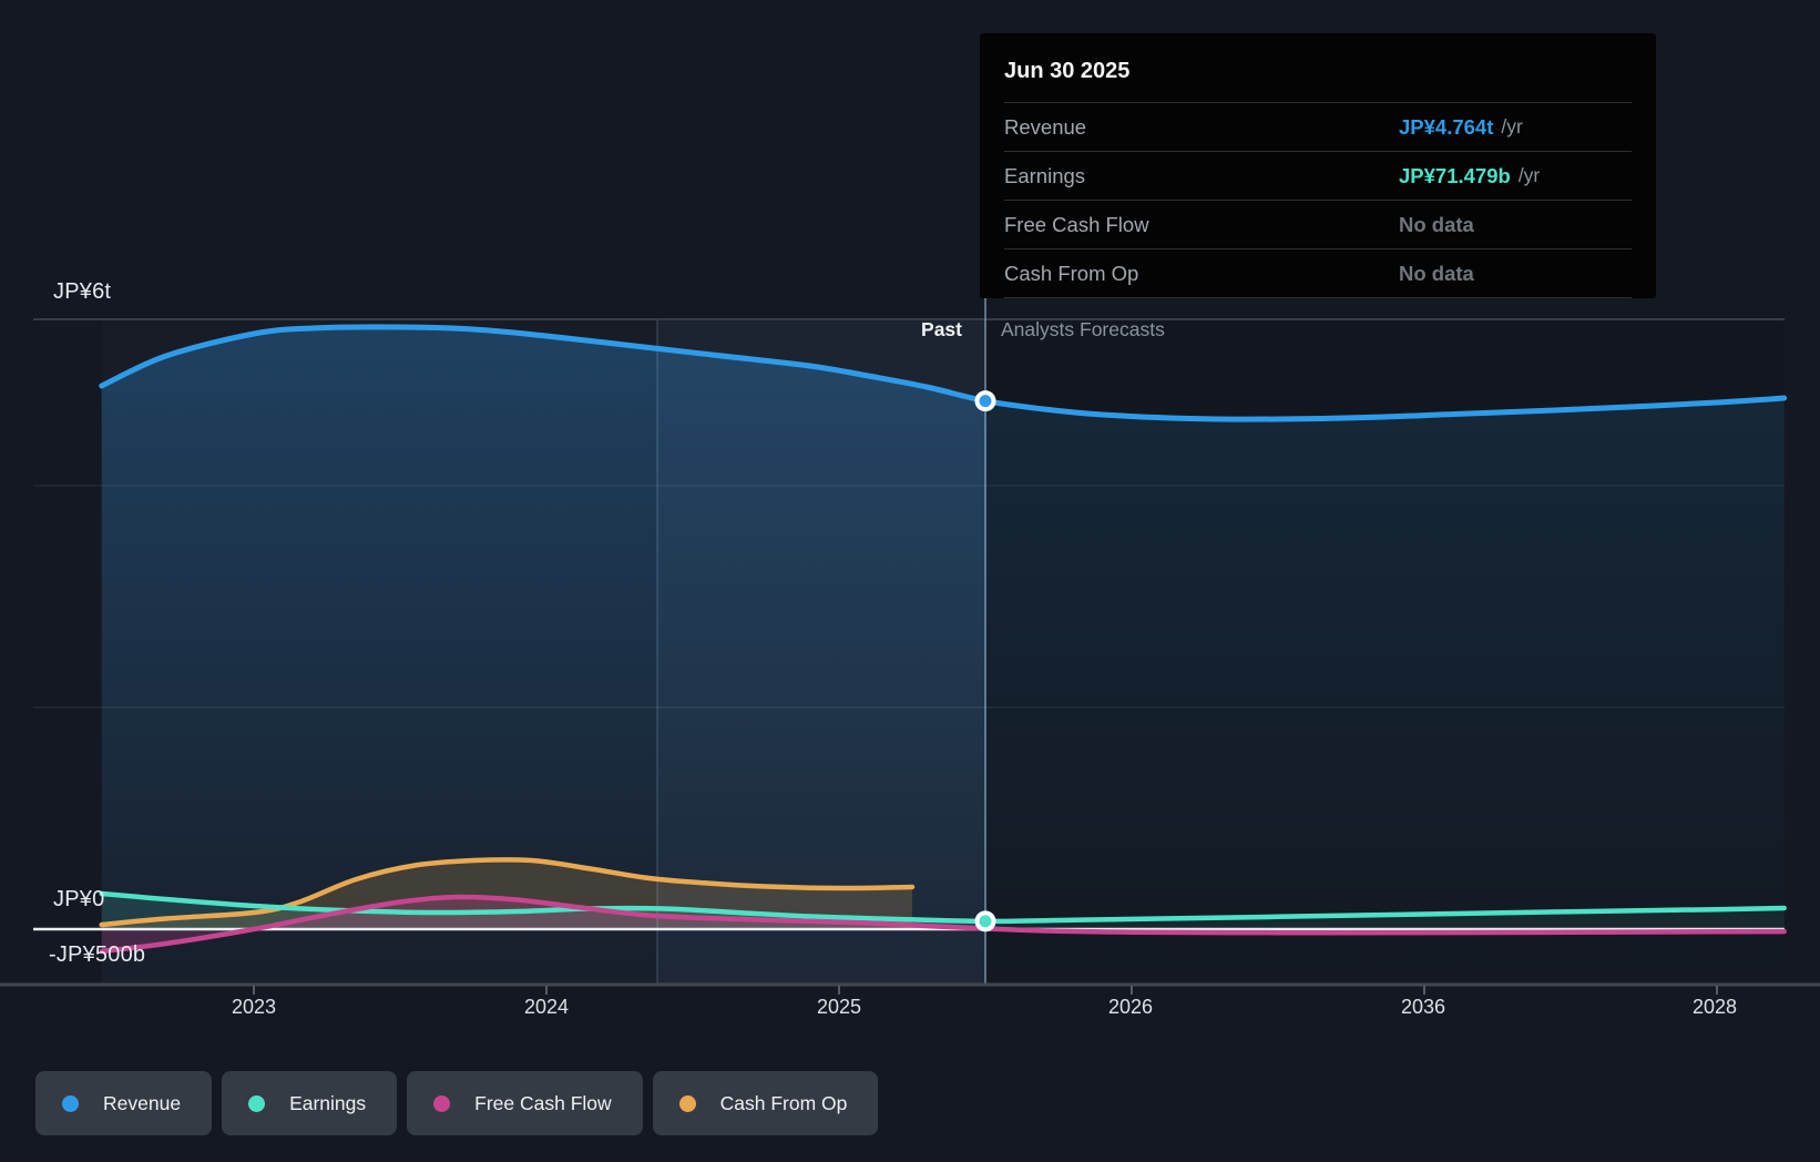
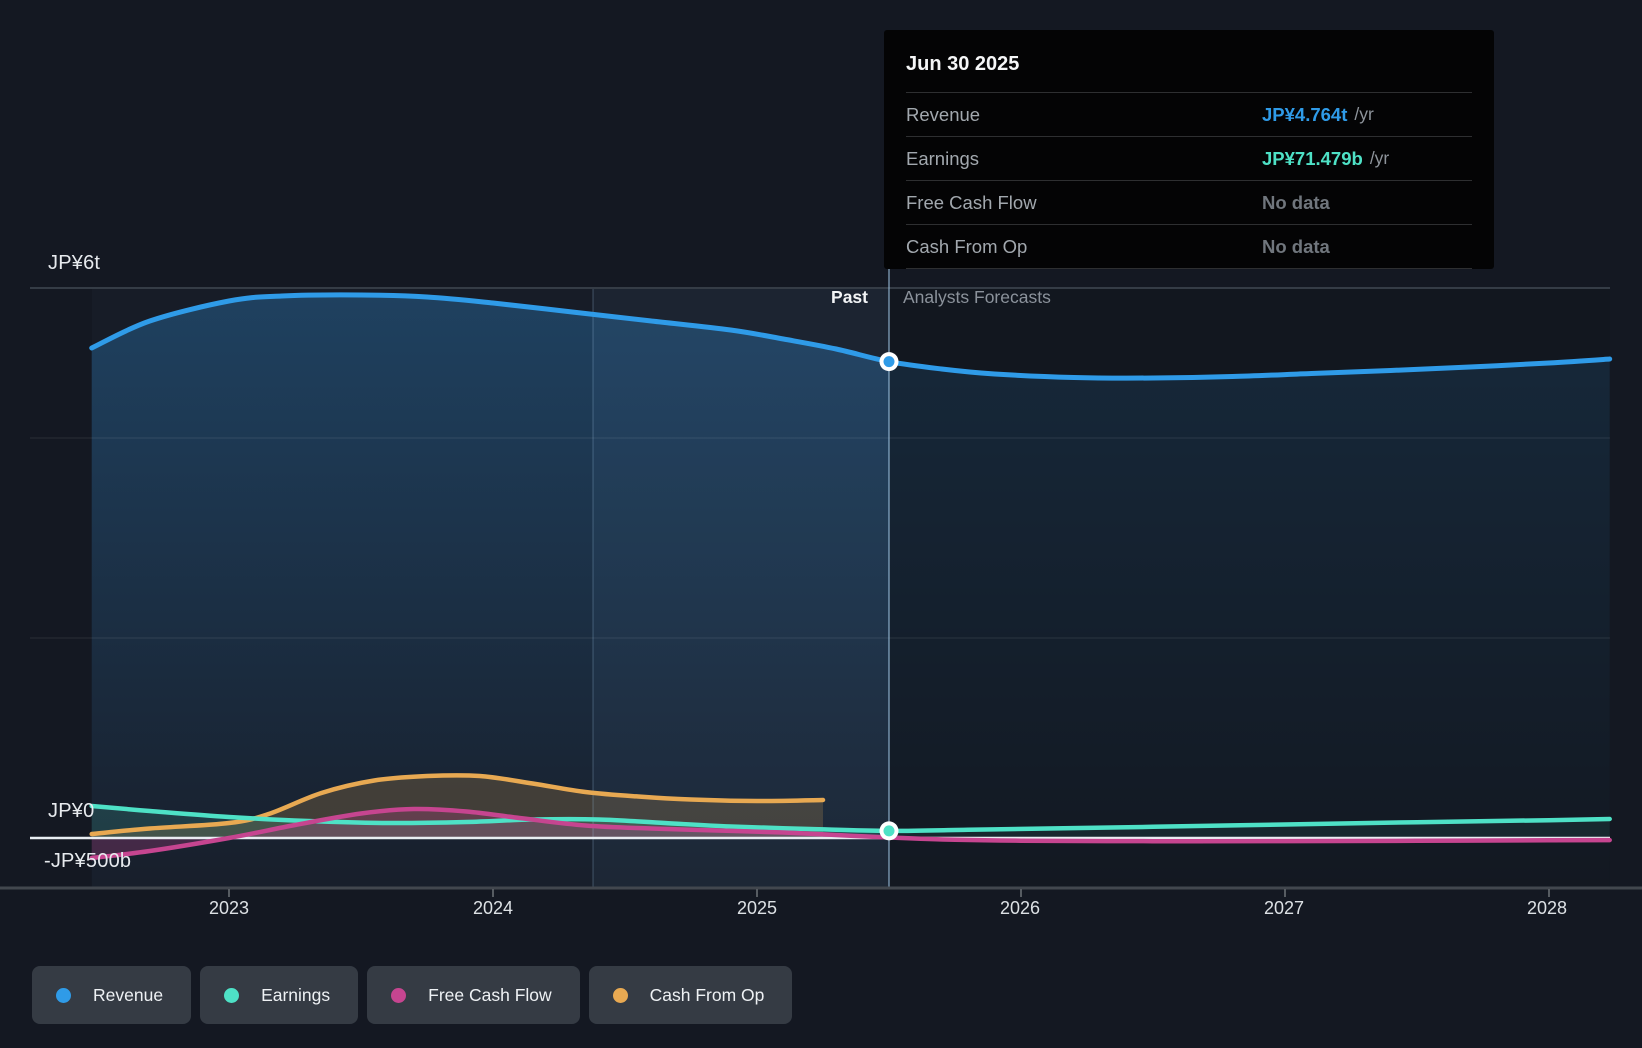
  JP¥6t
  JP¥0
  -JP¥500b
  2023
  2024
  2025
  2026
- 2036
+ 2027
  2028
  Past
  Analysts Forecasts
  Jun 30 2025
  Revenue
  JP¥4.764t
  /yr
  Earnings
  JP¥71.479b
  /yr
  Free Cash Flow
  No data
  Cash From Op
  No data
  Revenue
  Earnings
  Free Cash Flow
  Cash From Op
